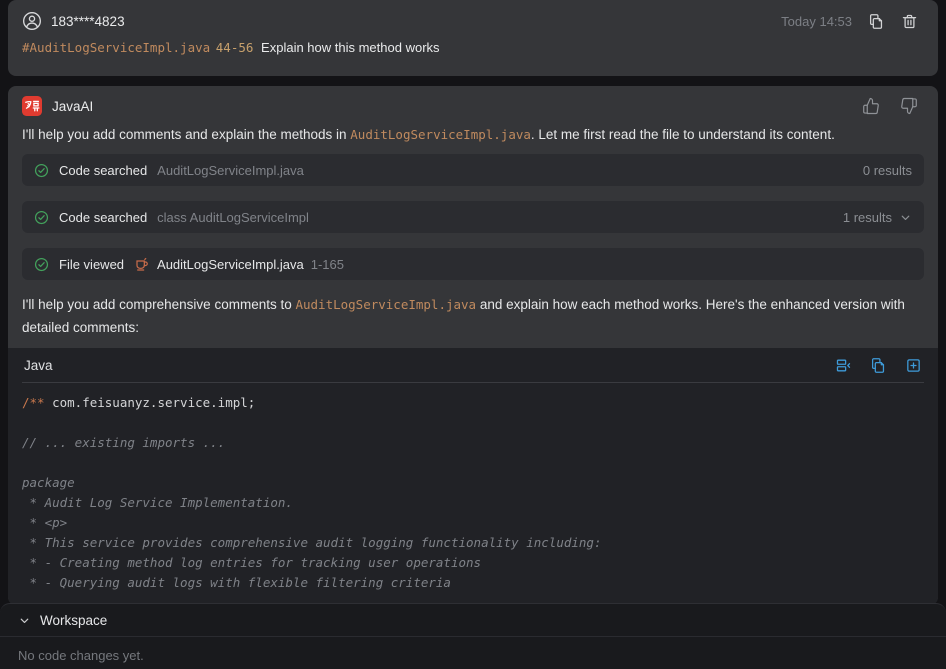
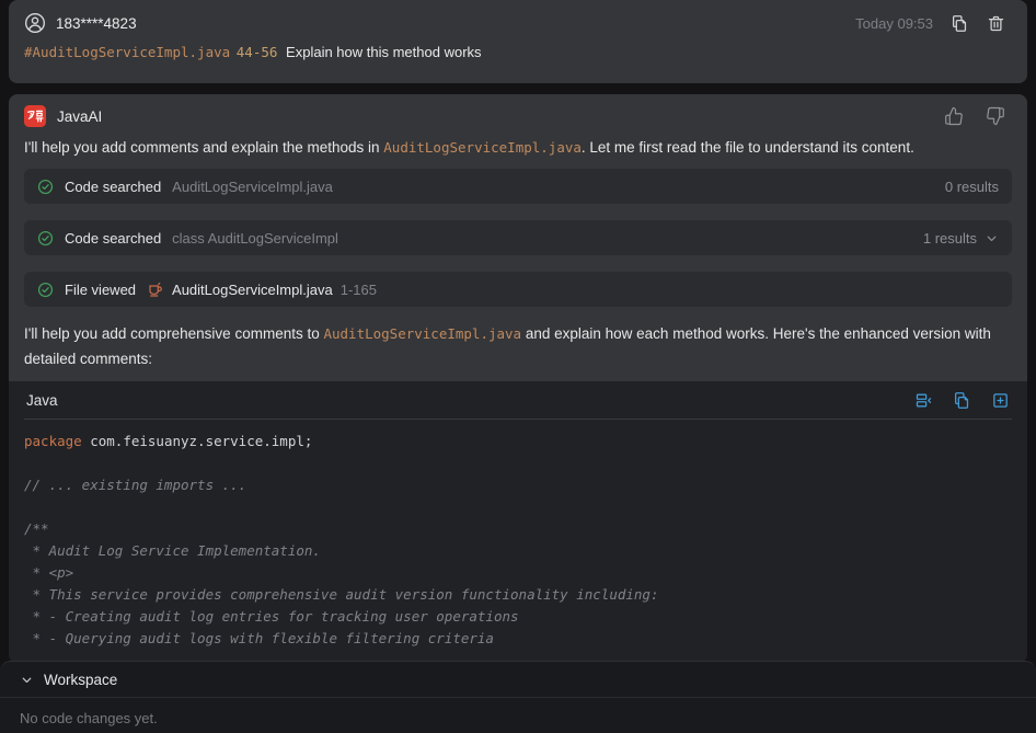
  183****4823
- Today 14:53
+ Today 09:53
  #AuditLogServiceImpl.java 44-56 Explain how this method works
  JavaAI
  I'll help you add comments and explain the methods in AuditLogServiceImpl.java. Let me first read the file to understand its content.
  Code searched
  AuditLogServiceImpl.java
  0 results
  Code searched
  class AuditLogServiceImpl
  1 results
  File viewed
  AuditLogServiceImpl.java
  1-165
  I'll help you add comprehensive comments to AuditLogServiceImpl.java and explain how each method works. Here's the enhanced version with detailed comments:
  Java
- /** com.feisuanyz.service.impl;
+ package com.feisuanyz.service.impl;
  // ... existing imports ...
- package
+ /**
  * Audit Log Service Implementation.
  * <p>
- * This service provides comprehensive audit logging functionality including:
+ * This service provides comprehensive audit version functionality including:
- * - Creating method log entries for tracking user operations
+ * - Creating audit log entries for tracking user operations
  * - Querying audit logs with flexible filtering criteria
  Workspace
  No code changes yet.
